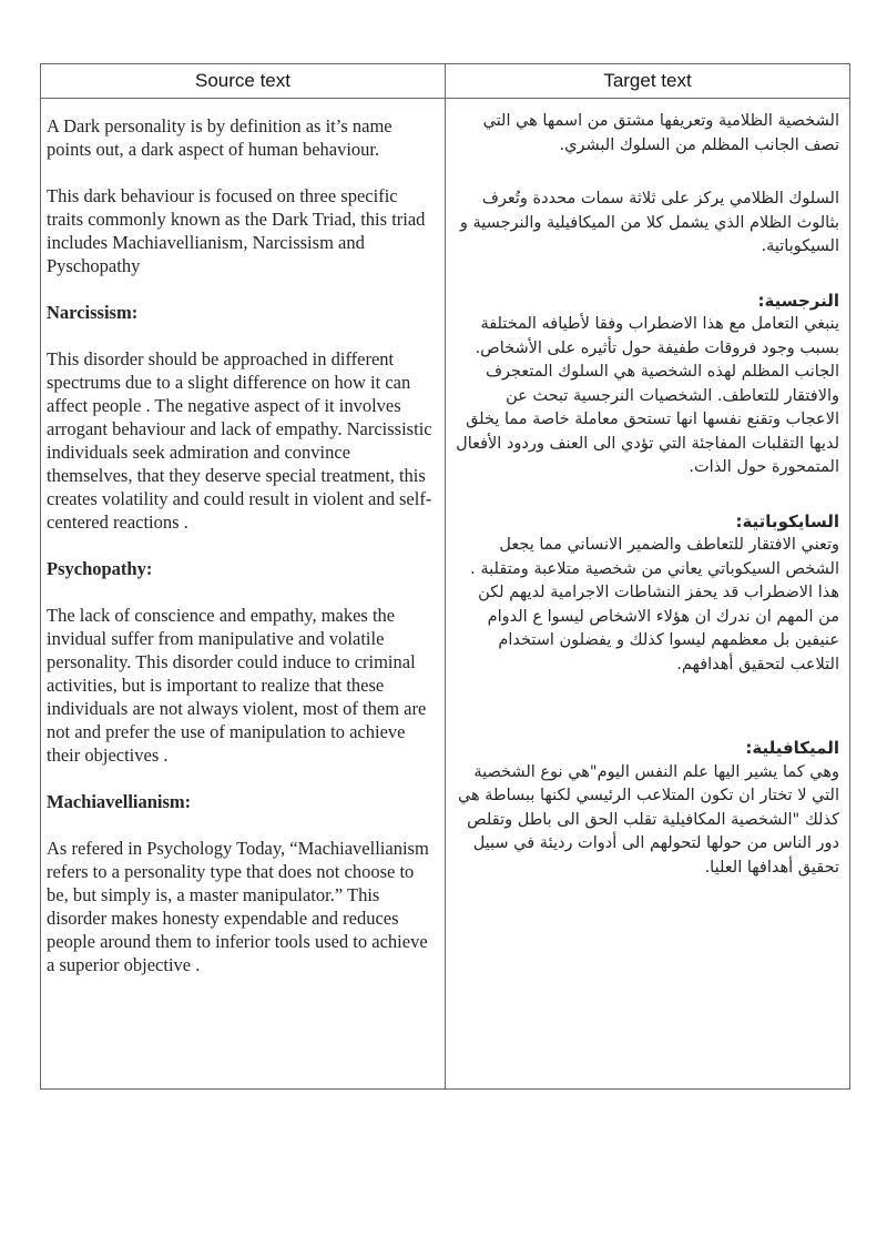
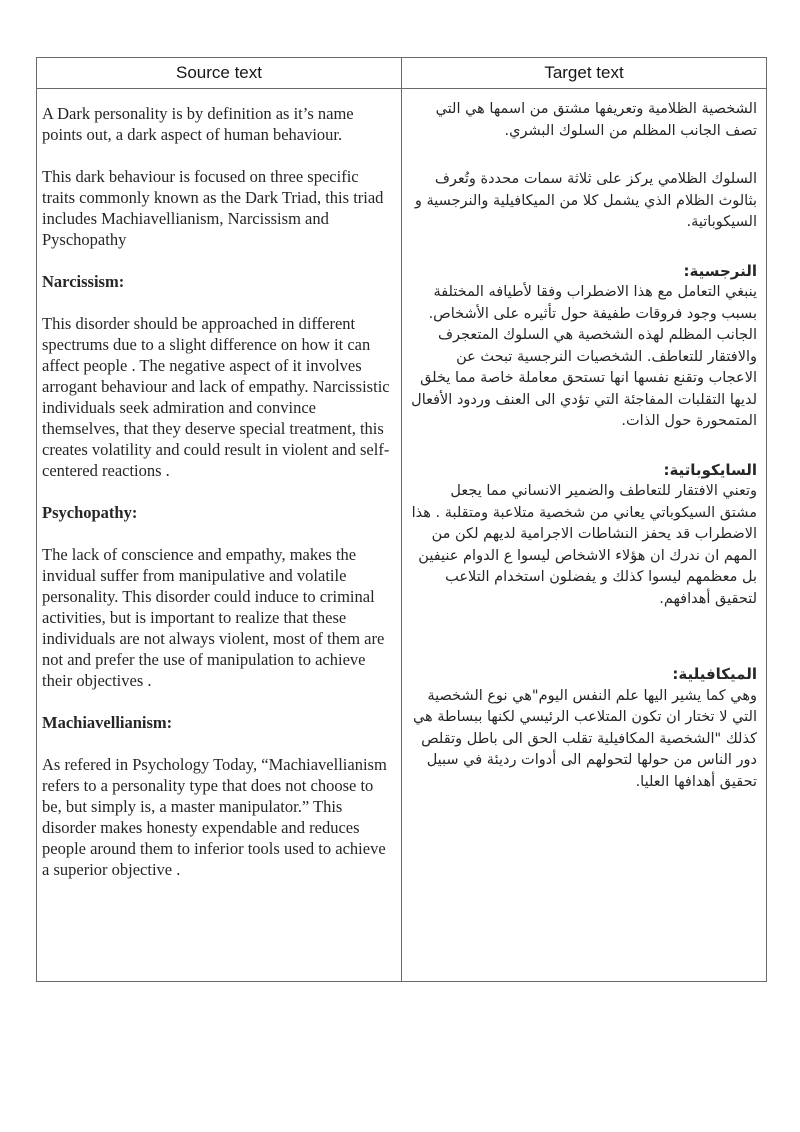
  Source text	Target text
- A Dark personality is by definition as it’s name points out, a dark aspect of human behaviour.This dark behaviour is focused on three specific traits commonly known as the Dark Triad, this triad includes Machiavellianism, Narcissism and PyschopathyNarcissism:This disorder should be approached in different spectrums due to a slight difference on how it can affect people . The negative aspect of it involves arrogant behaviour and lack of empathy. Narcissistic individuals seek admiration and convince themselves, that they deserve special treatment, this creates volatility and could result in violent and self-centered reactions .Psychopathy:The lack of conscience and empathy, makes the invidual suffer from manipulative and volatile personality. This disorder could induce to criminal activities, but is important to realize that these individuals are not always violent, most of them are not and prefer the use of manipulation to achieve their objectives .Machiavellianism:As refered in Psychology Today, “Machiavellianism refers to a personality type that does not choose to be, but simply is, a master manipulator.” This disorder makes honesty expendable and reduces people around them to inferior tools used to achieve a superior objective .	الشخصية الظلامية وتعريفها مشتق من اسمها هي التي تصف الجانب المظلم من السلوك البشري.السلوك الظلامي يركز على ثلاثة سمات محددة وتُعرف بثالوث الظلام الذي يشمل كلا من الميكافيلية والنرجسية و السيكوباتية.النرجسية:ينبغي التعامل مع هذا الاضطراب وفقا لأطيافه المختلفة بسبب وجود فروقات طفيفة حول تأثيره على الأشخاص. الجانب المظلم لهذه الشخصية هي السلوك المتعجرف والافتقار للتعاطف. الشخصيات النرجسية تبحث عن الاعجاب وتقنع نفسها انها تستحق معاملة خاصة مما يخلق لديها التقلبات المفاجئة التي تؤدي الى العنف وردود الأفعال المتمحورة حول الذات.السايكوباتية:وتعني الافتقار للتعاطف والضمير الانساني مما يجعل الشخص السيكوباتي يعاني من شخصية متلاعبة ومتقلبة . هذا الاضطراب قد يحفز النشاطات الاجرامية لديهم لكن من المهم ان ندرك ان هؤلاء الاشخاص ليسوا ع الدوام عنيفين بل معظمهم ليسوا كذلك و يفضلون استخدام التلاعب لتحقيق أهدافهم.الميكافيلية:وهي كما يشير اليها علم النفس اليوم"هي نوع الشخصية التي لا تختار ان تكون المتلاعب الرئيسي لكنها ببساطة هي كذلك "الشخصية المكافيلية تقلب الحق الى باطل وتقلص دور الناس من حولها لتحولهم الى أدوات رديئة في سبيل تحقيق أهدافها العليا.
+ A Dark personality is by definition as it’s name points out, a dark aspect of human behaviour.This dark behaviour is focused on three specific traits commonly known as the Dark Triad, this triad includes Machiavellianism, Narcissism and PyschopathyNarcissism:This disorder should be approached in different spectrums due to a slight difference on how it can affect people . The negative aspect of it involves arrogant behaviour and lack of empathy. Narcissistic individuals seek admiration and convince themselves, that they deserve special treatment, this creates volatility and could result in violent and self-centered reactions .Psychopathy:The lack of conscience and empathy, makes the invidual suffer from manipulative and volatile personality. This disorder could induce to criminal activities, but is important to realize that these individuals are not always violent, most of them are not and prefer the use of manipulation to achieve their objectives .Machiavellianism:As refered in Psychology Today, “Machiavellianism refers to a personality type that does not choose to be, but simply is, a master manipulator.” This disorder makes honesty expendable and reduces people around them to inferior tools used to achieve a superior objective .	الشخصية الظلامية وتعريفها مشتق من اسمها هي التي تصف الجانب المظلم من السلوك البشري.السلوك الظلامي يركز على ثلاثة سمات محددة وتُعرف بثالوث الظلام الذي يشمل كلا من الميكافيلية والنرجسية و السيكوباتية.النرجسية:ينبغي التعامل مع هذا الاضطراب وفقا لأطيافه المختلفة بسبب وجود فروقات طفيفة حول تأثيره على الأشخاص. الجانب المظلم لهذه الشخصية هي السلوك المتعجرف والافتقار للتعاطف. الشخصيات النرجسية تبحث عن الاعجاب وتقنع نفسها انها تستحق معاملة خاصة مما يخلق لديها التقلبات المفاجئة التي تؤدي الى العنف وردود الأفعال المتمحورة حول الذات.السايكوباتية:وتعني الافتقار للتعاطف والضمير الانساني مما يجعل مشتق السيكوباتي يعاني من شخصية متلاعبة ومتقلبة . هذا الاضطراب قد يحفز النشاطات الاجرامية لديهم لكن من المهم ان ندرك ان هؤلاء الاشخاص ليسوا ع الدوام عنيفين بل معظمهم ليسوا كذلك و يفضلون استخدام التلاعب لتحقيق أهدافهم.الميكافيلية:وهي كما يشير اليها علم النفس اليوم"هي نوع الشخصية التي لا تختار ان تكون المتلاعب الرئيسي لكنها ببساطة هي كذلك "الشخصية المكافيلية تقلب الحق الى باطل وتقلص دور الناس من حولها لتحولهم الى أدوات رديئة في سبيل تحقيق أهدافها العليا.
